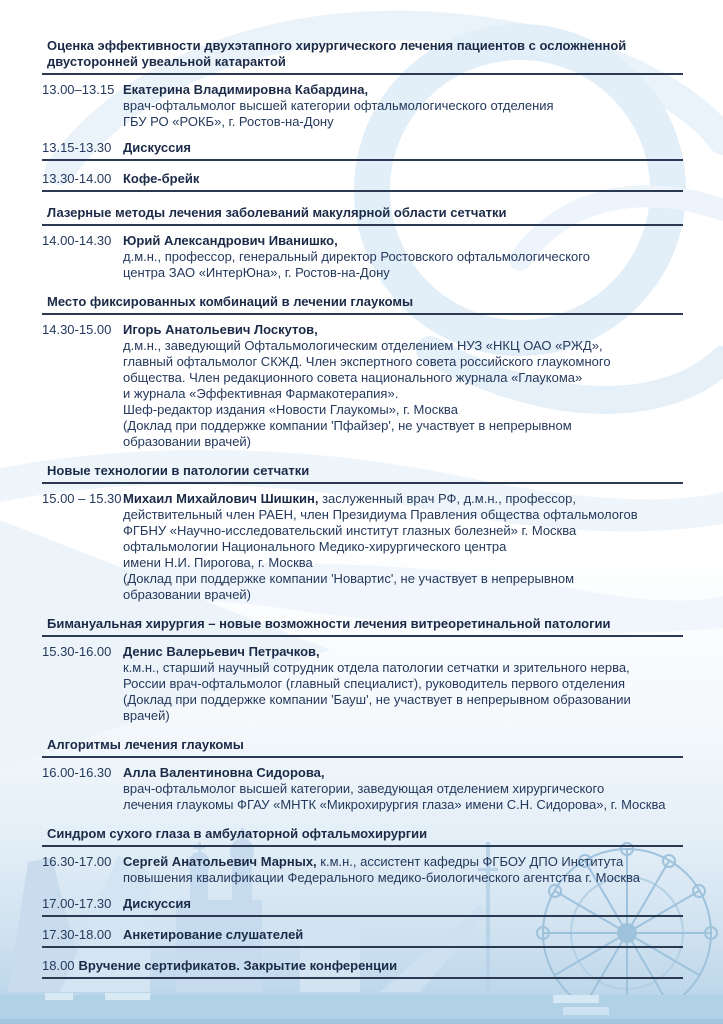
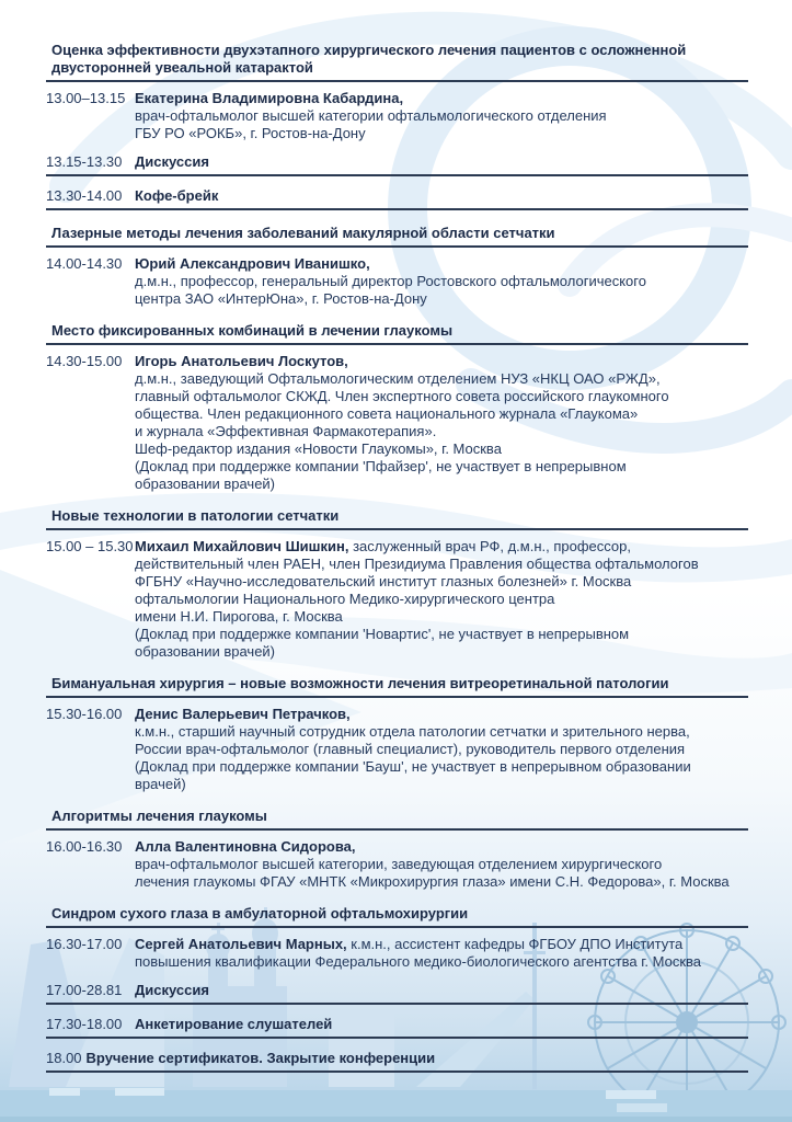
  Оценка эффективности двухэтапного хирургического лечения пациентов с осложненной двусторонней увеальной катарактой
  13.00–13.15
  Екатерина Владимировна Кабардина,
  врач-офтальмолог высшей категории офтальмологического отделения
  ГБУ РО «РОКБ», г. Ростов-на-Дону
  13.15-13.30
  Дискуссия
  13.30-14.00
  Кофе-брейк
  Лазерные методы лечения заболеваний макулярной области сетчатки
  14.00-14.30
  Юрий Александрович Иванишко,
  д.м.н., профессор, генеральный директор Ростовского офтальмологического
  центра ЗАО «ИнтерЮна», г. Ростов-на-Дону
  Место фиксированных комбинаций в лечении глаукомы
  14.30-15.00
  Игорь Анатольевич Лоскутов,
  д.м.н., заведующий Офтальмологическим отделением НУЗ «НКЦ ОАО «РЖД»,
  главный офтальмолог СКЖД. Член экспертного совета российского глаукомного
  общества. Член редакционного совета национального журнала «Глаукома»
  и журнала «Эффективная Фармакотерапия».
  Шеф-редактор издания «Новости Глаукомы», г. Москва
  (Доклад при поддержке компании 'Пфайзер', не участвует в непрерывном
  образовании врачей)
  Новые технологии в патологии сетчатки
  15.00 – 15.30
  Михаил Михайлович Шишкин, заслуженный врач РФ, д.м.н., профессор,
  действительный член РАЕН, член Президиума Правления общества офтальмологов
  ФГБНУ «Научно-исследовательский институт глазных болезней» г. Москва
  офтальмологии Национального Медико-хирургического центра
  имени Н.И. Пирогова, г. Москва
  (Доклад при поддержке компании 'Новартис', не участвует в непрерывном
  образовании врачей)
  Бимануальная хирургия – новые возможности лечения витреоретинальной патологии
  15.30-16.00
  Денис Валерьевич Петрачков,
  к.м.н., старший научный сотрудник отдела патологии сетчатки и зрительного нерва,
  России врач-офтальмолог (главный специалист), руководитель первого отделения
  (Доклад при поддержке компании 'Бауш', не участвует в непрерывном образовании
  врачей)
  Алгоритмы лечения глаукомы
  16.00-16.30
  Алла Валентиновна Сидорова,
  врач-офтальмолог высшей категории, заведующая отделением хирургического
- лечения глаукомы ФГАУ «МНТК «Микрохирургия глаза» имени С.Н. Сидорова», г. Москва
+ лечения глаукомы ФГАУ «МНТК «Микрохирургия глаза» имени С.Н. Федорова», г. Москва
  Синдром сухого глаза в амбулаторной офтальмохирургии
  16.30-17.00
  Сергей Анатольевич Марных, к.м.н., ассистент кафедры ФГБОУ ДПО Института
  повышения квалификации Федерального медико-биологического агентства г. Москва
- 17.00-17.30
+ 17.00-28.81
  Дискуссия
  17.30-18.00
  Анкетирование слушателей
  18.00 Вручение сертификатов. Закрытие конференции
